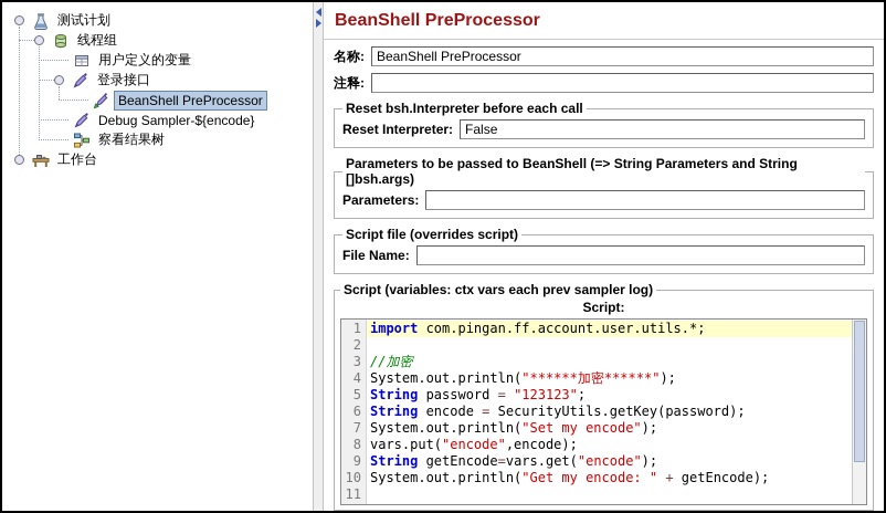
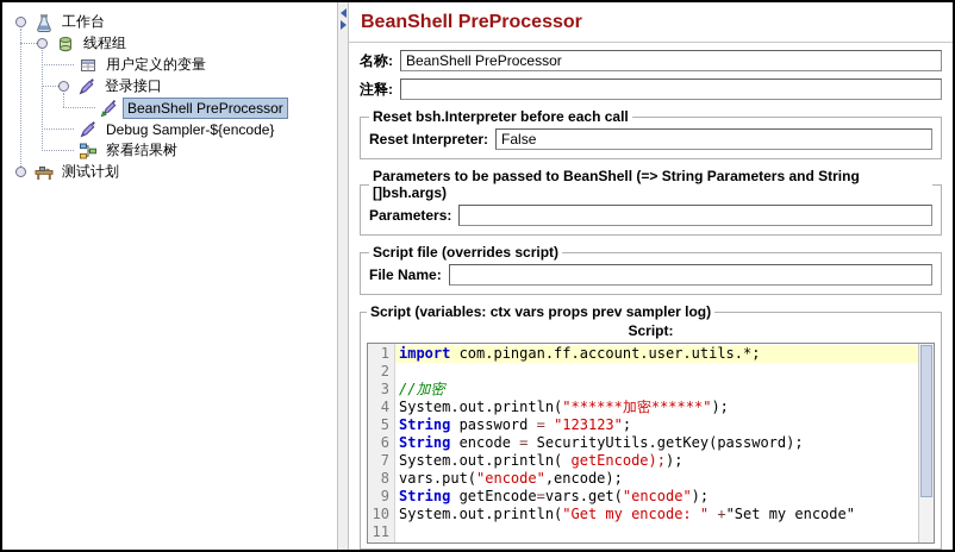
- 测试计划
+ 工作台
  线程组
  用户定义的变量
  登录接口
  BeanShell PreProcessor
  Debug Sampler-${encode}
  察看结果树
- 工作台
+ 测试计划
  BeanShell PreProcessor
  名称:
  BeanShell PreProcessor
  注释:
  Reset bsh.Interpreter before each call
  Reset Interpreter:
  False
  Parameters to be passed to BeanShell (=> String Parameters and String []bsh.args)
  Parameters:
  Script file (overrides script)
  File Name:
- Script (variables: ctx vars each prev sampler log)
+ Script (variables: ctx vars props prev sampler log)
  Script:
  1
  2
  3
  4
  5
  6
  7
  8
  9
  10
  11
  import com.pingan.ff.account.user.utils.*;
  //加密
  System.out.println("******加密******");
  String password = "123123";
  String encode = SecurityUtils.getKey(password);
- System.out.println("Set my encode");
+ System.out.println( getEncode););
  vars.put("encode",encode);
  String getEncode=vars.get("encode");
- System.out.println("Get my encode: " + getEncode);
+ System.out.println("Get my encode: " +"Set my encode"
